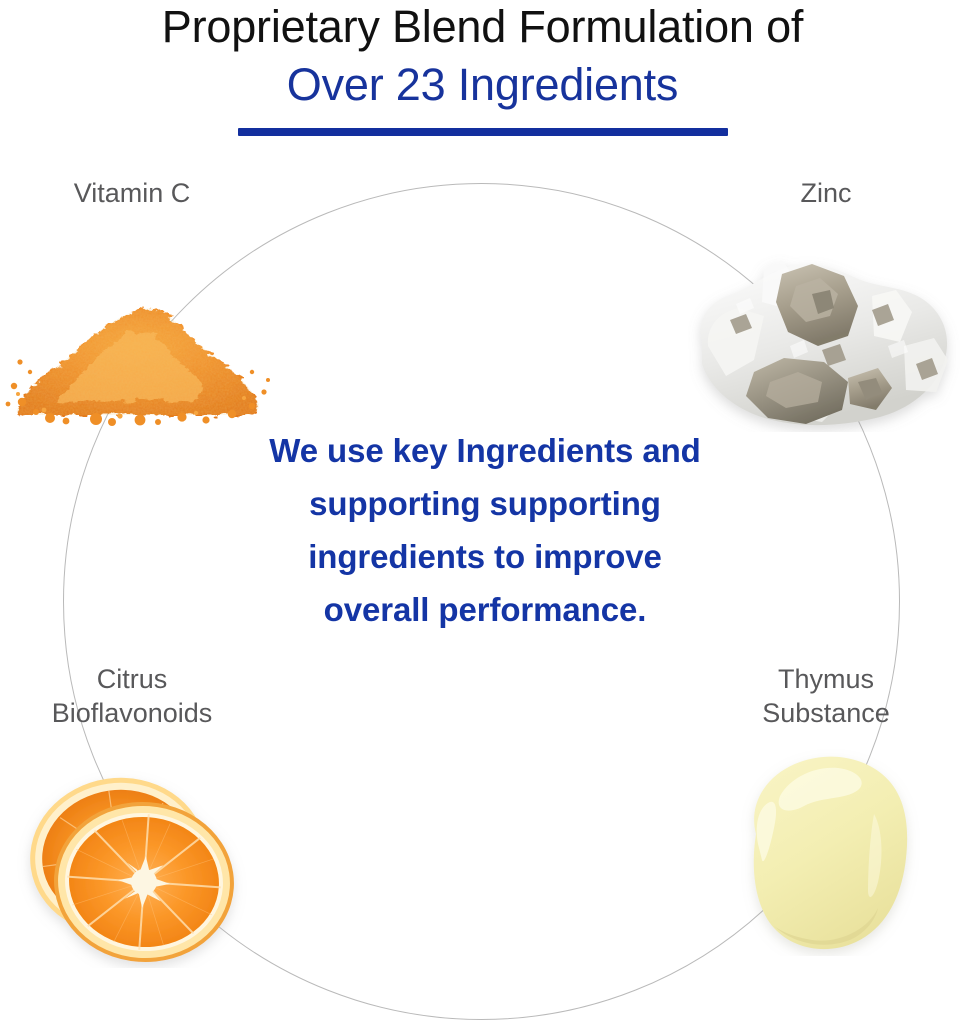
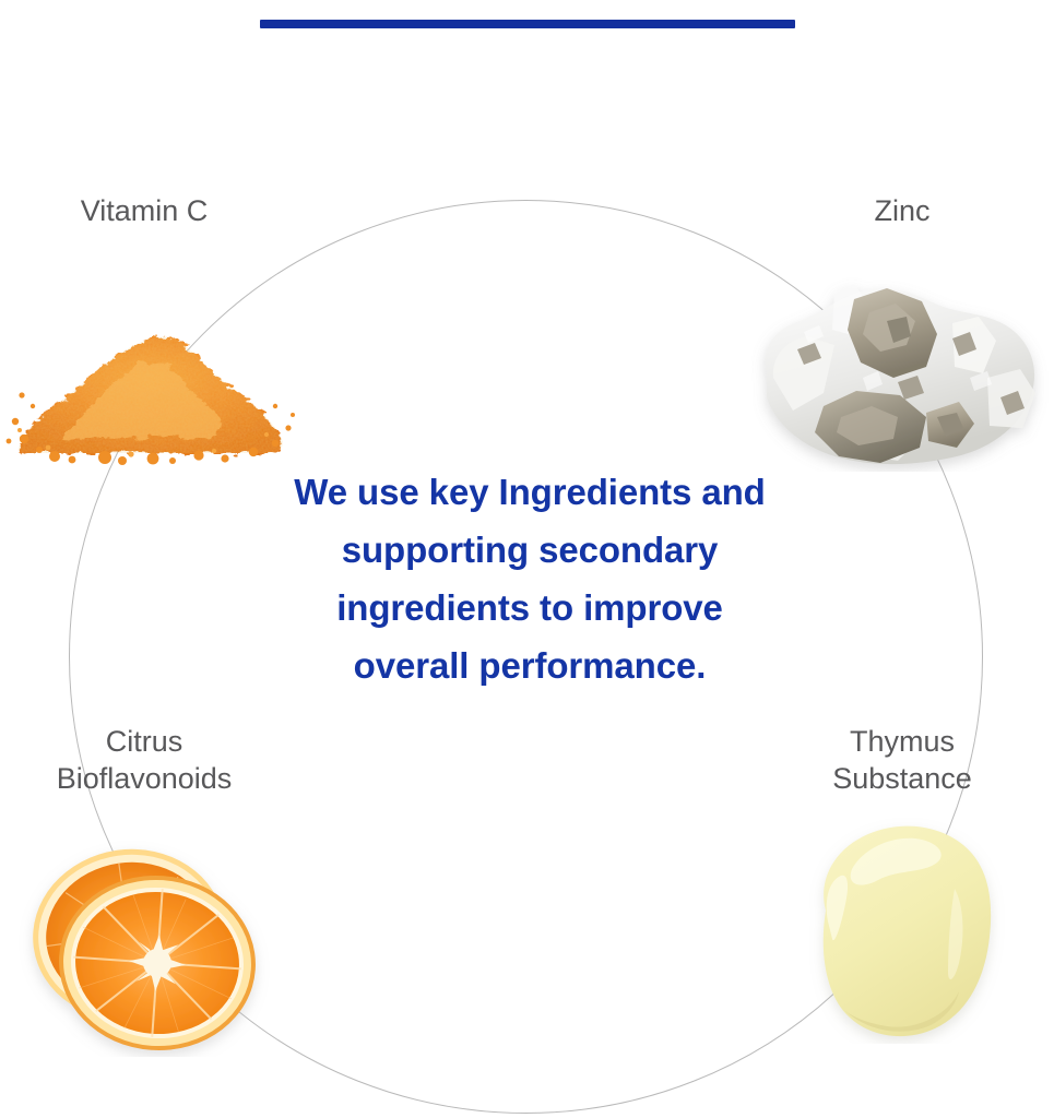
- Proprietary Blend Formulation of
- Over 23 Ingredients
- We use key Ingredients and supporting supporting ingredients to improve overall performance.
+ We use key Ingredients and supporting secondary ingredients to improve overall performance.
  Vitamin C
  Zinc
  Citrus
  Bioflavonoids
  Thymus
  Substance
